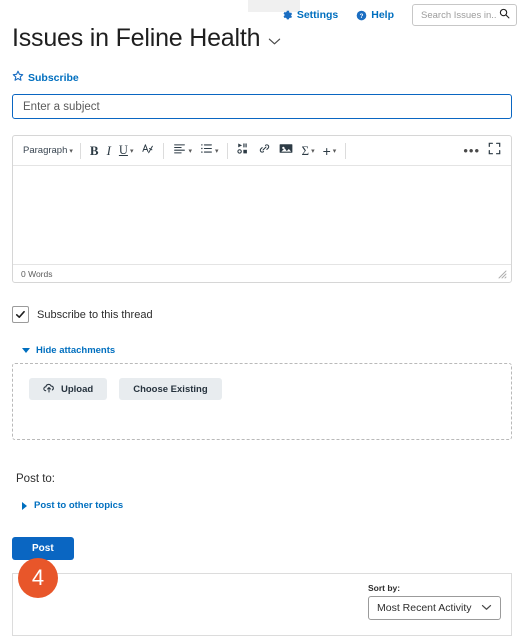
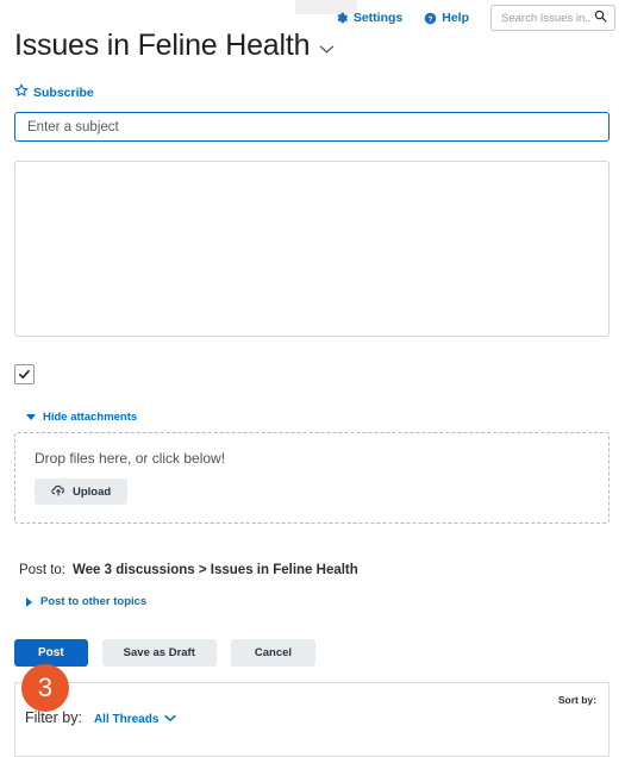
  Settings
  Help
  Search Issues in..
  Issues in Feline Health
  Subscribe
  Enter a subject
- Paragraph
- B
- I
- U
- Σ
- +
- •••
- 0 Words
- Subscribe to this thread
  Hide attachments
+ Drop files here, or click below!
  Upload
- Choose Existing
  Post to:
+ Wee 3 discussions > Issues in Feline Health
  Post to other topics
  Post
+ Save as Draft
+ Cancel
+ Filter by:
+ All Threads
  Sort by:
- Most Recent Activity
- 4
+ 3
